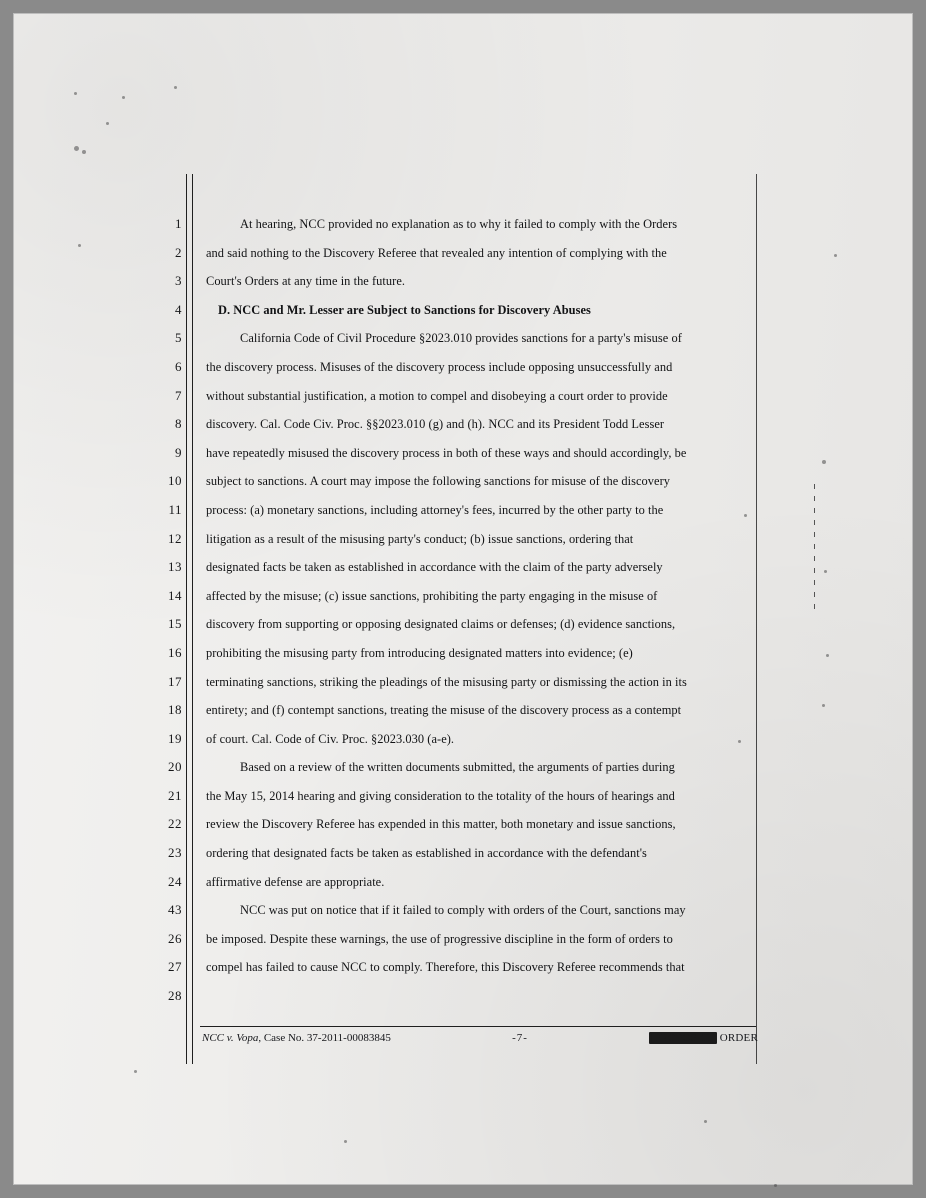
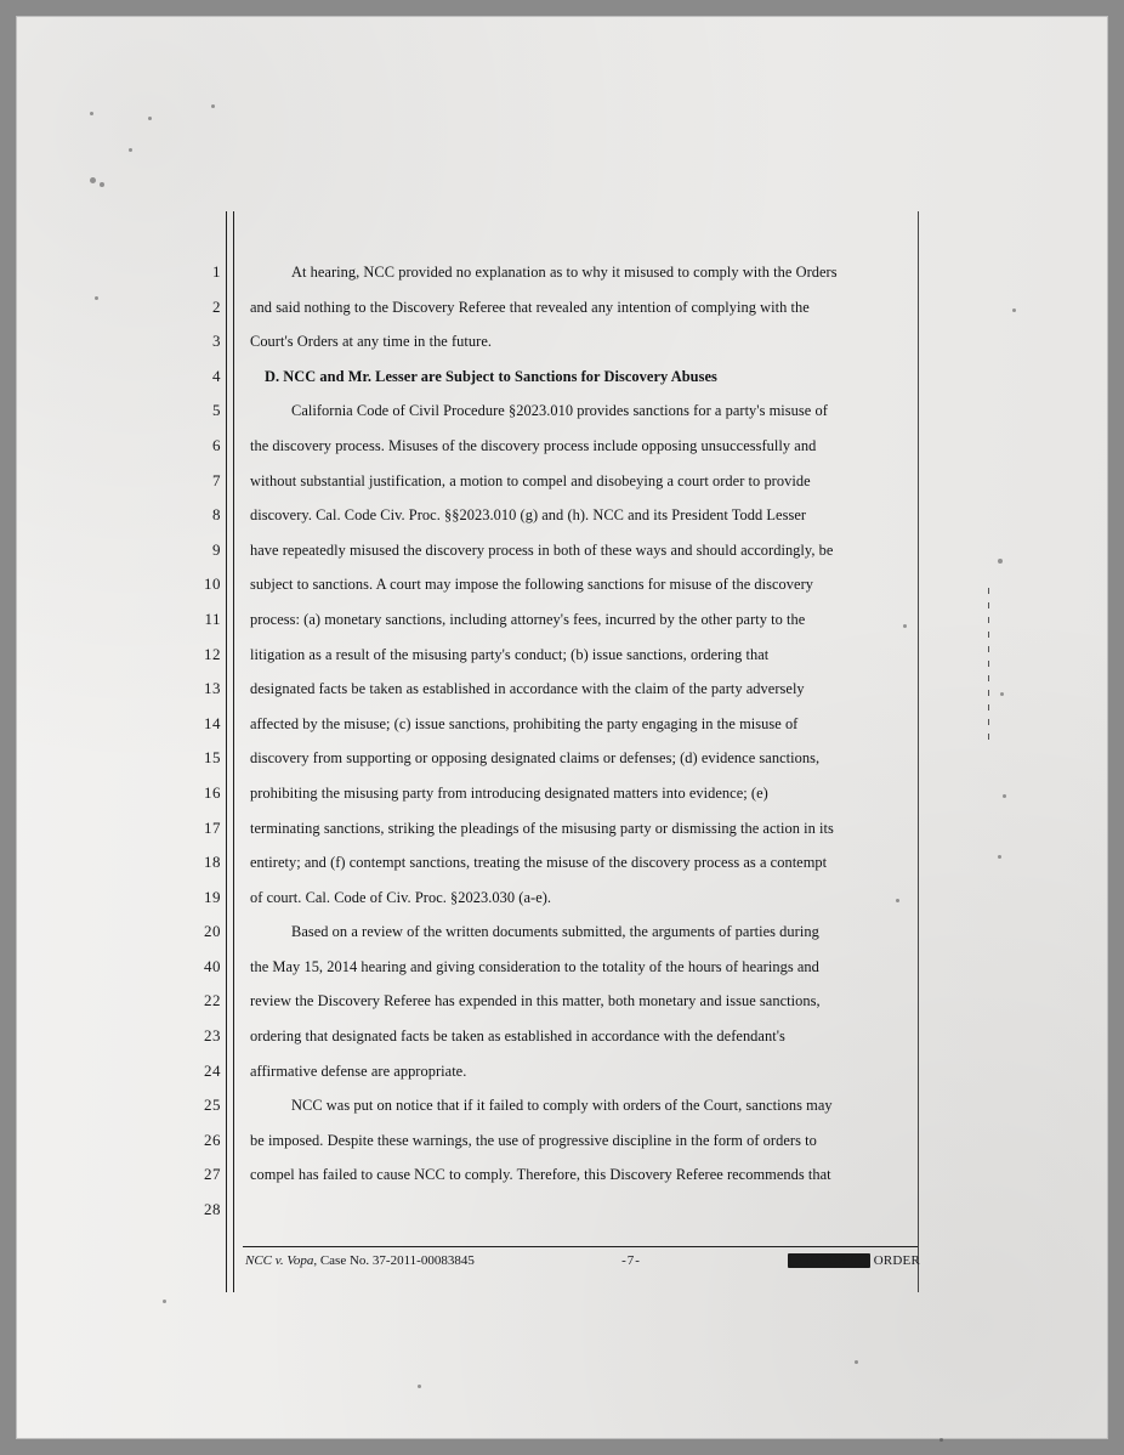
  1
  2
  3
  4
  5
  6
  7
  8
  9
  10
  11
  12
  13
  14
  15
  16
  17
  18
  19
  20
- 21
+ 40
  22
  23
  24
- 43
+ 25
  26
  27
  28
- At hearing, NCC provided no explanation as to why it failed to comply with the Orders
+ At hearing, NCC provided no explanation as to why it misused to comply with the Orders
  and said nothing to the Discovery Referee that revealed any intention of complying with the
  Court's Orders at any time in the future.
  D. NCC and Mr. Lesser are Subject to Sanctions for Discovery Abuses
  California Code of Civil Procedure §2023.010 provides sanctions for a party's misuse of
  the discovery process. Misuses of the discovery process include opposing unsuccessfully and
  without substantial justification, a motion to compel and disobeying a court order to provide
  discovery. Cal. Code Civ. Proc. §§2023.010 (g) and (h). NCC and its President Todd Lesser
  have repeatedly misused the discovery process in both of these ways and should accordingly, be
  subject to sanctions. A court may impose the following sanctions for misuse of the discovery
  process: (a) monetary sanctions, including attorney's fees, incurred by the other party to the
  litigation as a result of the misusing party's conduct; (b) issue sanctions, ordering that
  designated facts be taken as established in accordance with the claim of the party adversely
  affected by the misuse; (c) issue sanctions, prohibiting the party engaging in the misuse of
  discovery from supporting or opposing designated claims or defenses; (d) evidence sanctions,
  prohibiting the misusing party from introducing designated matters into evidence; (e)
  terminating sanctions, striking the pleadings of the misusing party or dismissing the action in its
  entirety; and (f) contempt sanctions, treating the misuse of the discovery process as a contempt
  of court. Cal. Code of Civ. Proc. §2023.030 (a-e).
  Based on a review of the written documents submitted, the arguments of parties during
  the May 15, 2014 hearing and giving consideration to the totality of the hours of hearings and
  review the Discovery Referee has expended in this matter, both monetary and issue sanctions,
  ordering that designated facts be taken as established in accordance with the defendant's
  affirmative defense are appropriate.
  NCC was put on notice that if it failed to comply with orders of the Court, sanctions may
  be imposed. Despite these warnings, the use of progressive discipline in the form of orders to
  compel has failed to cause NCC to comply. Therefore, this Discovery Referee recommends that
  NCC v. Vopa, Case No. 37-2011-00083845
  -7-
  [PROPOSED] ORDER
